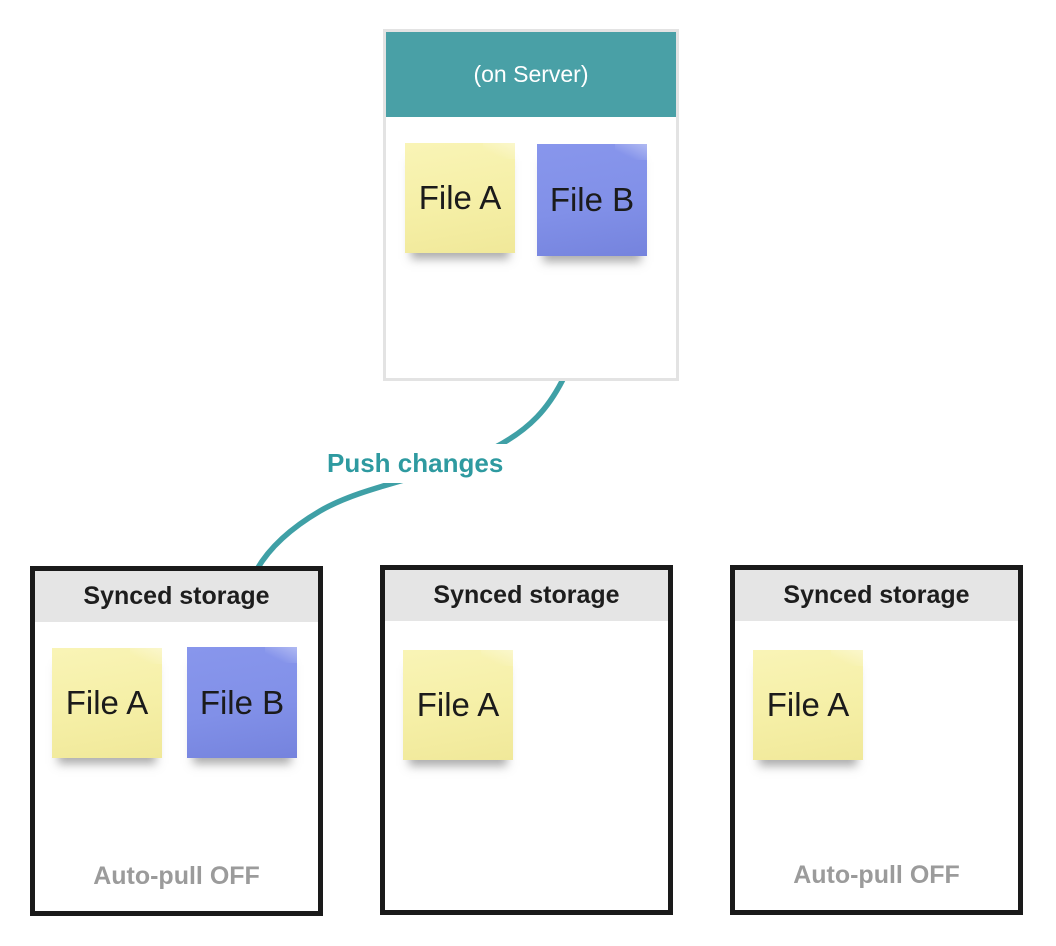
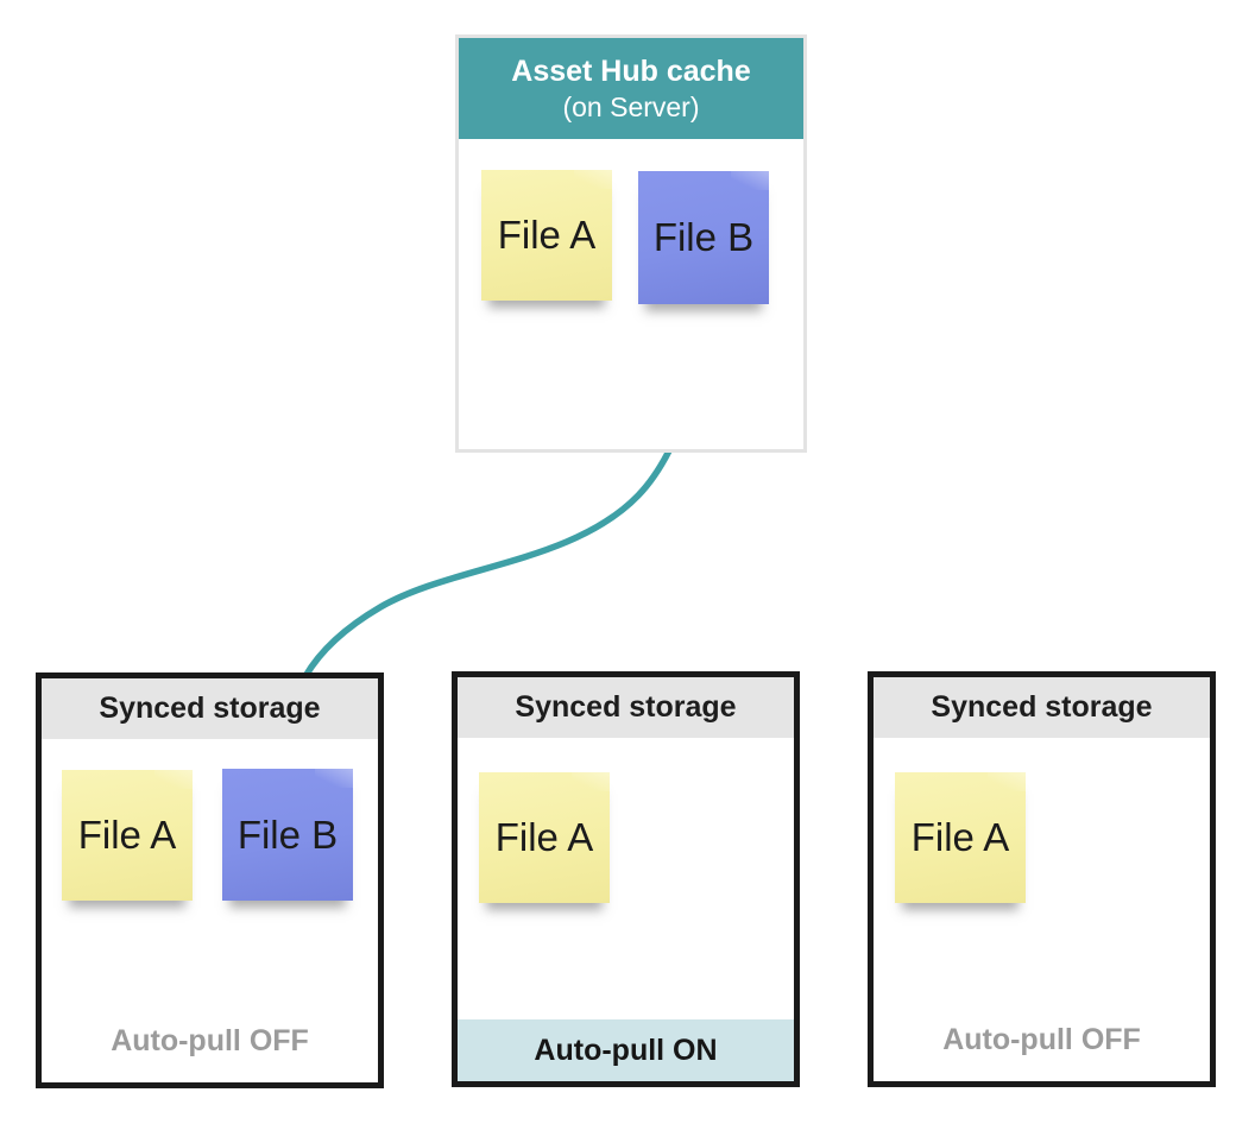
+ Asset Hub cache
  (on Server)
  File A
  File B
- Push changes
  Synced storage
  File A
  File B
  Auto-pull OFF
  Synced storage
  File A
+ Auto-pull ON
  Synced storage
  File A
  Auto-pull OFF
